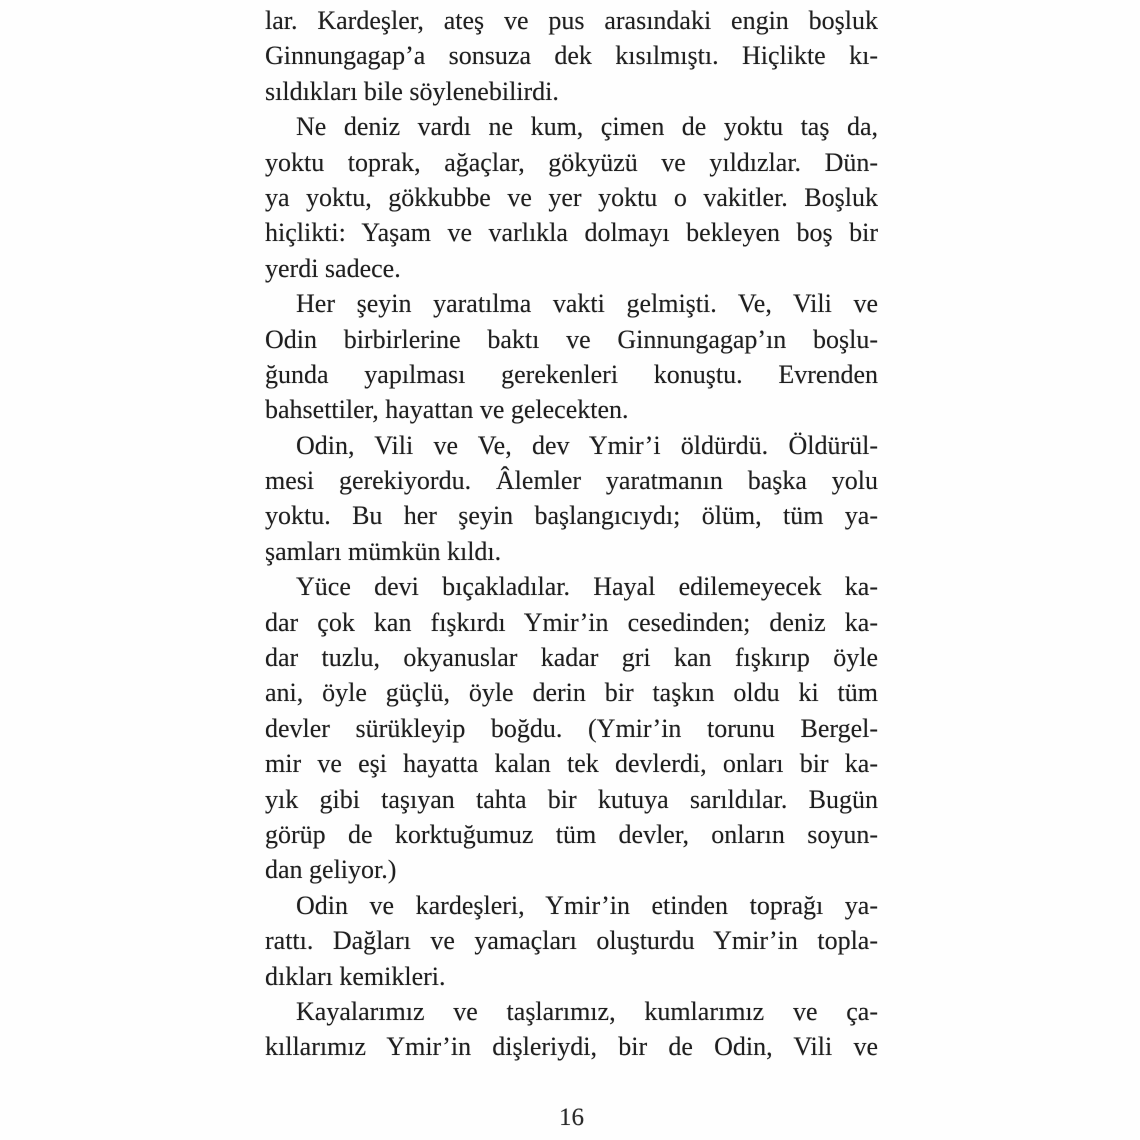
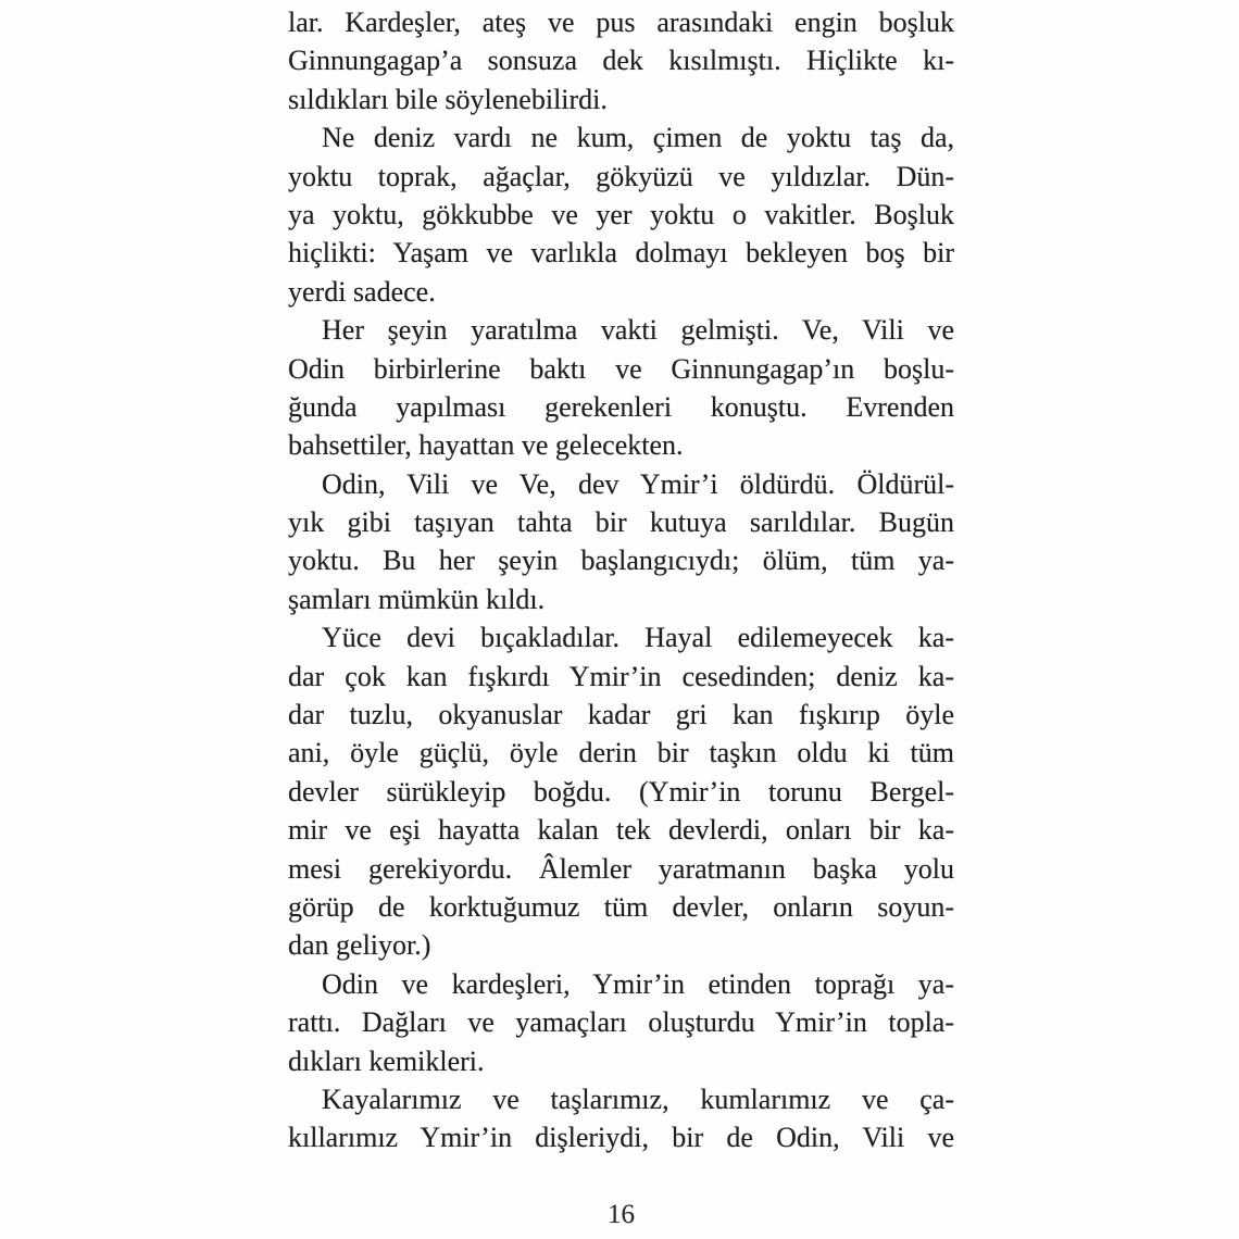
  lar. Kardeşler, ateş ve pus arasındaki engin boşluk
  Ginnungagap’a sonsuza dek kısılmıştı. Hiçlikte kı-
  sıldıkları bile söylenebilirdi.
  Ne deniz vardı ne kum, çimen de yoktu taş da,
  yoktu toprak, ağaçlar, gökyüzü ve yıldızlar. Dün-
  ya yoktu, gökkubbe ve yer yoktu o vakitler. Boşluk
  hiçlikti: Yaşam ve varlıkla dolmayı bekleyen boş bir
  yerdi sadece.
  Her şeyin yaratılma vakti gelmişti. Ve, Vili ve
  Odin birbirlerine baktı ve Ginnungagap’ın boşlu-
  ğunda yapılması gerekenleri konuştu. Evrenden
  bahsettiler, hayattan ve gelecekten.
  Odin, Vili ve Ve, dev Ymir’i öldürdü. Öldürül-
- mesi gerekiyordu. Âlemler yaratmanın başka yolu
+ yık gibi taşıyan tahta bir kutuya sarıldılar. Bugün
  yoktu. Bu her şeyin başlangıcıydı; ölüm, tüm ya-
  şamları mümkün kıldı.
  Yüce devi bıçakladılar. Hayal edilemeyecek ka-
  dar çok kan fışkırdı Ymir’in cesedinden; deniz ka-
  dar tuzlu, okyanuslar kadar gri kan fışkırıp öyle
  ani, öyle güçlü, öyle derin bir taşkın oldu ki tüm
  devler sürükleyip boğdu. (Ymir’in torunu Bergel-
  mir ve eşi hayatta kalan tek devlerdi, onları bir ka-
- yık gibi taşıyan tahta bir kutuya sarıldılar. Bugün
+ mesi gerekiyordu. Âlemler yaratmanın başka yolu
  görüp de korktuğumuz tüm devler, onların soyun-
  dan geliyor.)
  Odin ve kardeşleri, Ymir’in etinden toprağı ya-
  rattı. Dağları ve yamaçları oluşturdu Ymir’in topla-
  dıkları kemikleri.
  Kayalarımız ve taşlarımız, kumlarımız ve ça-
  kıllarımız Ymir’in dişleriydi, bir de Odin, Vili ve
  16
